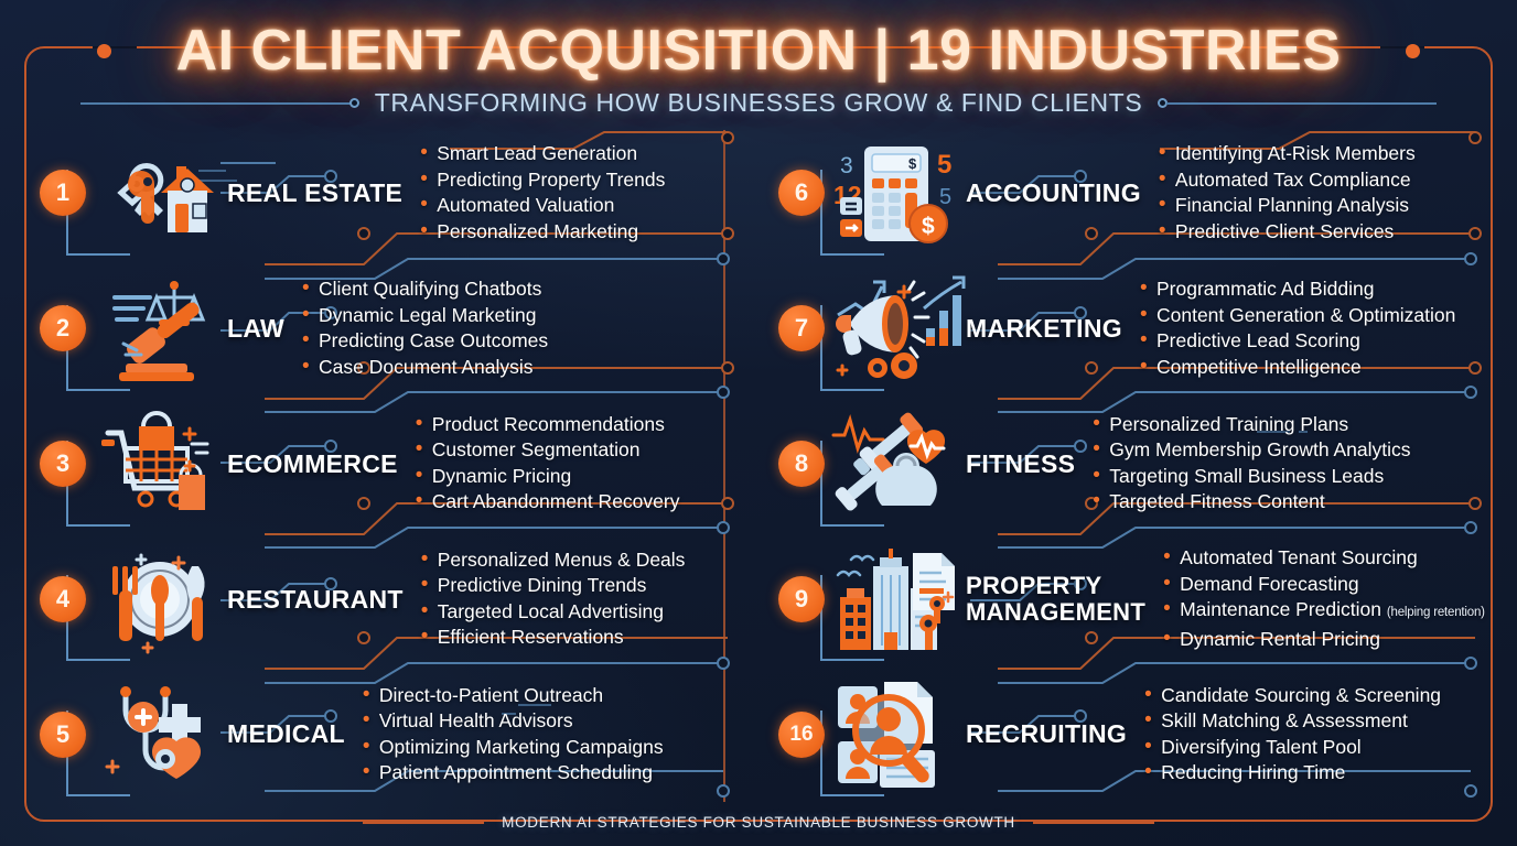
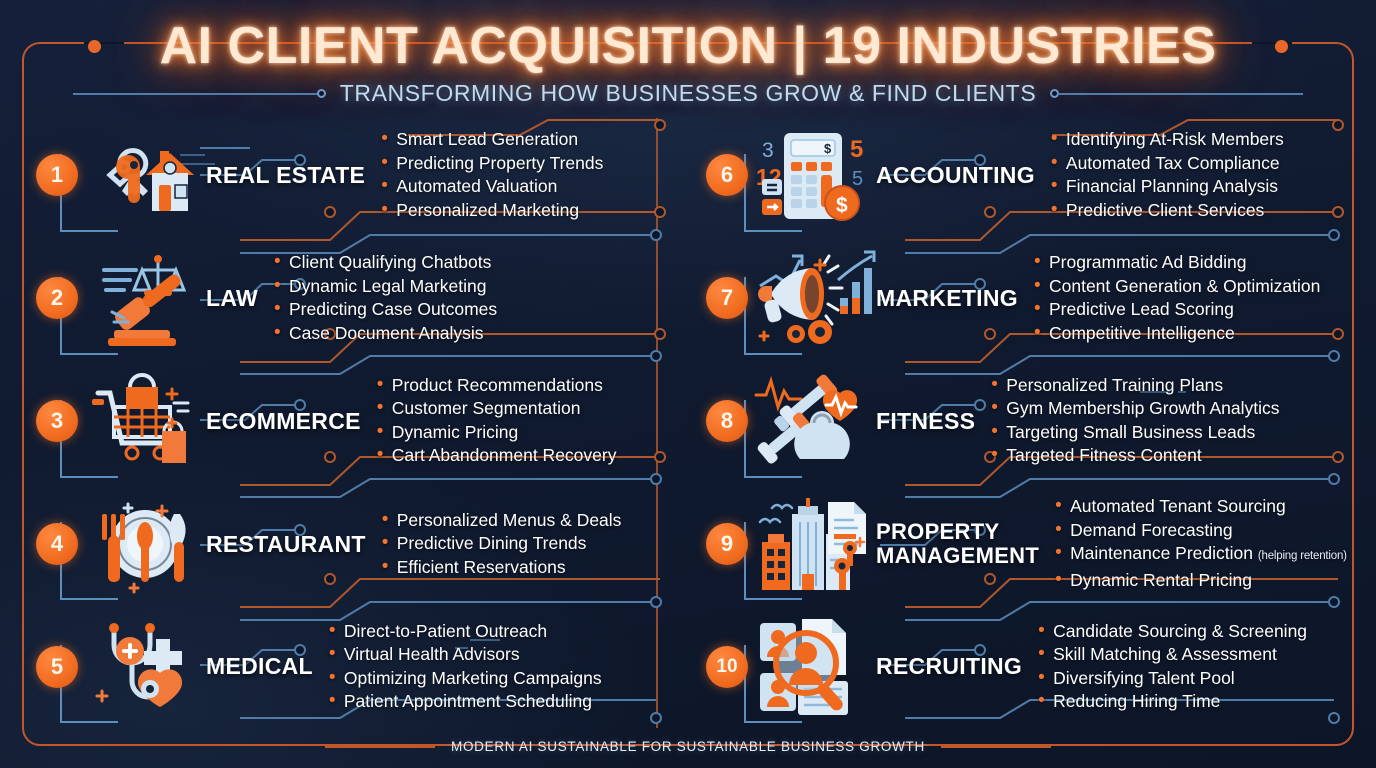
  AI CLIENT ACQUISITION | 19 INDUSTRIES
  TRANSFORMING HOW BUSINESSES GROW & FIND CLIENTS
  1
  REAL ESTATE
  Smart Lead Generation
  Predicting Property Trends
  Automated Valuation
  Personalized Marketing
  2
  LAW
  Client Qualifying Chatbots
  Dynamic Legal Marketing
  Predicting Case Outcomes
  Case Document Analysis
  3
  ECOMMERCE
  Product Recommendations
  Customer Segmentation
  Dynamic Pricing
  Cart Abandonment Recovery
  4
  RESTAURANT
  Personalized Menus & Deals
  Predictive Dining Trends
- Targeted Local Advertising
  Efficient Reservations
  5
  MEDICAL
  Direct-to-Patient Outreach
  Virtual Health Advisors
  Optimizing Marketing Campaigns
  Patient Appointment Scheduling
  6
  3
  12
  5
  5
  $
  $
  ACCOUNTING
  Identifying At-Risk Members
  Automated Tax Compliance
  Financial Planning Analysis
  Predictive Client Services
  7
  MARKETING
  Programmatic Ad Bidding
  Content Generation & Optimization
  Predictive Lead Scoring
  Competitive Intelligence
  8
  FITNESS
  Personalized Training Plans
  Gym Membership Growth Analytics
  Targeting Small Business Leads
  Targeted Fitness Content
  9
  PROPERTY
  MANAGEMENT
  Automated Tenant Sourcing
  Demand Forecasting
  Maintenance Prediction (helping retention)
  Dynamic Rental Pricing
- 16
+ 10
  RECRUITING
  Candidate Sourcing & Screening
  Skill Matching & Assessment
  Diversifying Talent Pool
  Reducing Hiring Time
- MODERN AI STRATEGIES FOR SUSTAINABLE BUSINESS GROWTH
+ MODERN AI SUSTAINABLE FOR SUSTAINABLE BUSINESS GROWTH
